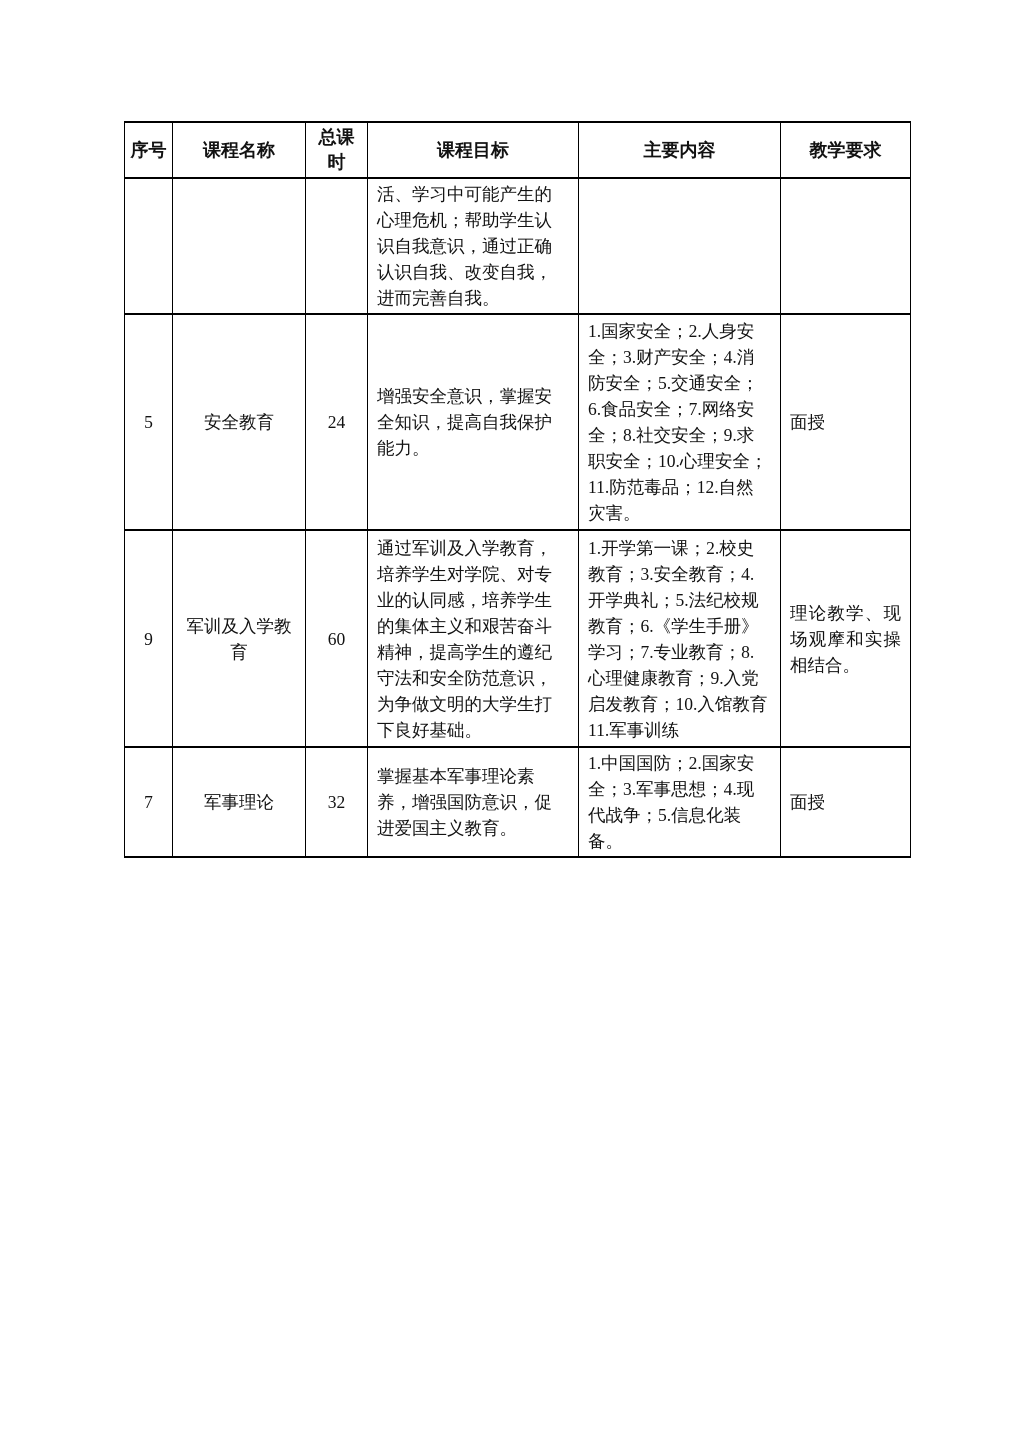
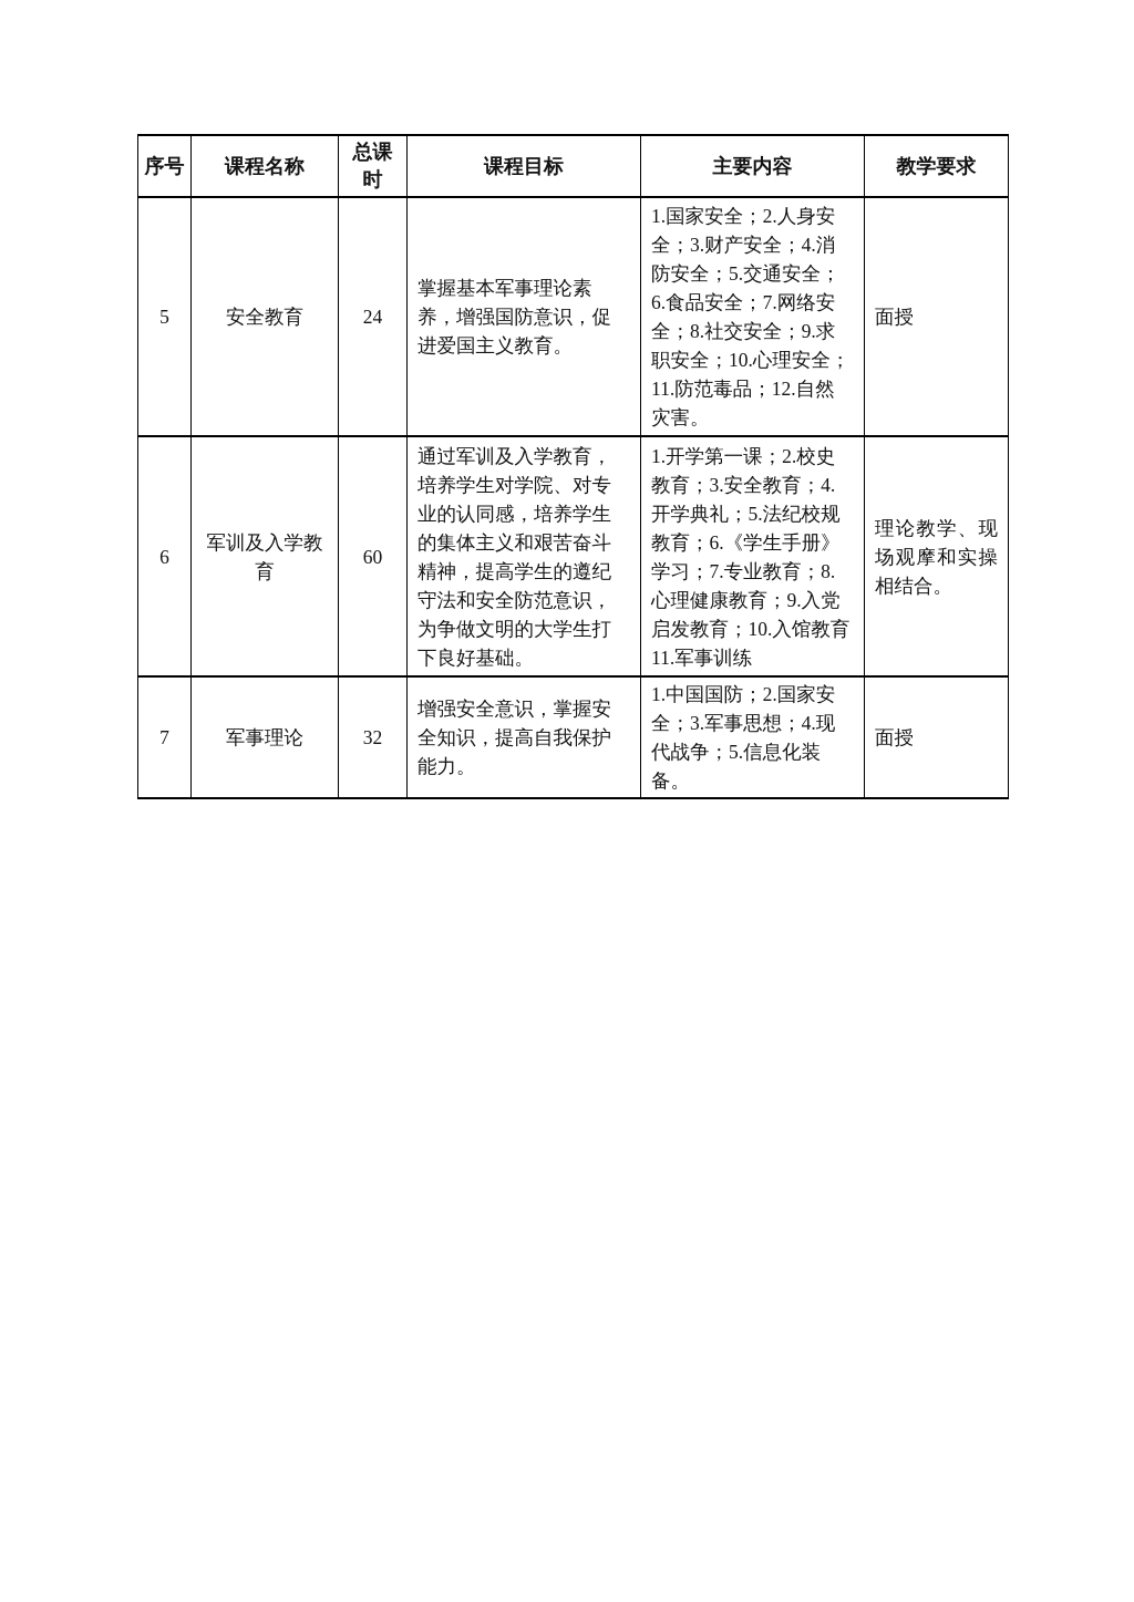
  序号	课程名称	总课时	课程目标	主要内容	教学要求
- 			活、学习中可能产生的心理危机；帮助学生认识自我意识，通过正确认识自我、改变自我，进而完善自我。
- 5	安全教育	24	增强安全意识，掌握安全知识，提高自我保护能力。	1.国家安全；2.人身安全；3.财产安全；4.消防安全；5.交通安全；6.食品安全；7.网络安全；8.社交安全；9.求职安全；10.心理安全；11.防范毒品；12.自然灾害。	面授
+ 5	安全教育	24	掌握基本军事理论素养，增强国防意识，促进爱国主义教育。	1.国家安全；2.人身安全；3.财产安全；4.消防安全；5.交通安全；6.食品安全；7.网络安全；8.社交安全；9.求职安全；10.心理安全；11.防范毒品；12.自然灾害。	面授
- 9	军训及入学教育	60	通过军训及入学教育，培养学生对学院、对专业的认同感，培养学生的集体主义和艰苦奋斗精神，提高学生的遵纪守法和安全防范意识，为争做文明的大学生打下良好基础。	1.开学第一课；2.校史教育；3.安全教育；4.开学典礼；5.法纪校规教育；6.《学生手册》学习；7.专业教育；8.心理健康教育；9.入党启发教育；10.入馆教育 11.军事训练	理论教学、现场观摩和实操相结合。
+ 6	军训及入学教育	60	通过军训及入学教育，培养学生对学院、对专业的认同感，培养学生的集体主义和艰苦奋斗精神，提高学生的遵纪守法和安全防范意识，为争做文明的大学生打下良好基础。	1.开学第一课；2.校史教育；3.安全教育；4.开学典礼；5.法纪校规教育；6.《学生手册》学习；7.专业教育；8.心理健康教育；9.入党启发教育；10.入馆教育 11.军事训练	理论教学、现场观摩和实操相结合。
- 7	军事理论	32	掌握基本军事理论素养，增强国防意识，促进爱国主义教育。	1.中国国防；2.国家安全；3.军事思想；4.现代战争；5.信息化装备。	面授
+ 7	军事理论	32	增强安全意识，掌握安全知识，提高自我保护能力。	1.中国国防；2.国家安全；3.军事思想；4.现代战争；5.信息化装备。	面授
